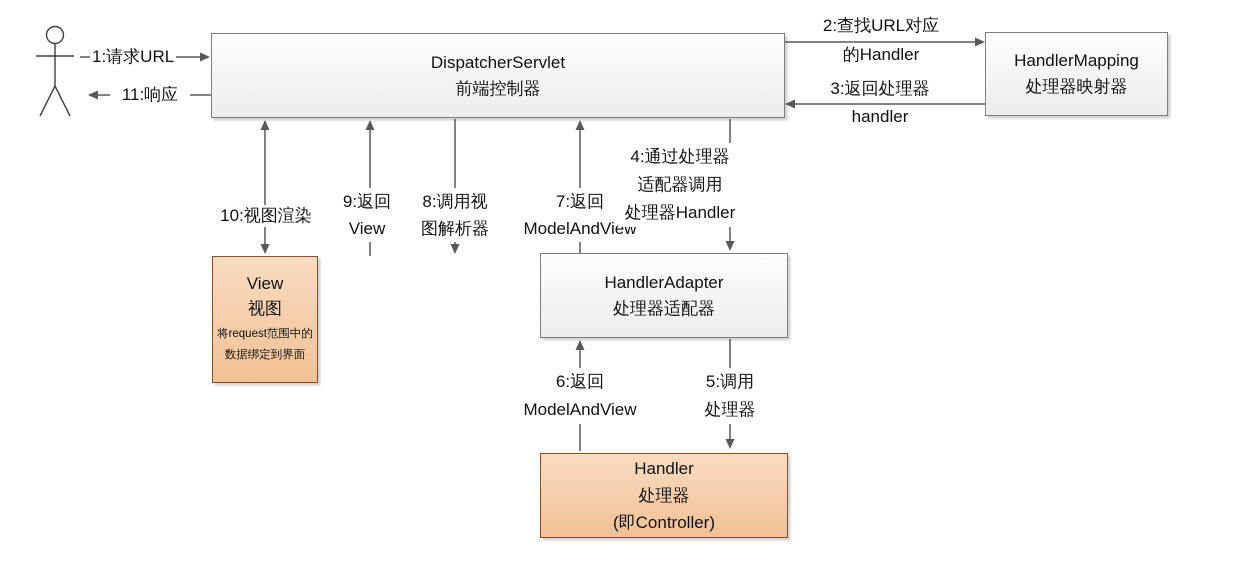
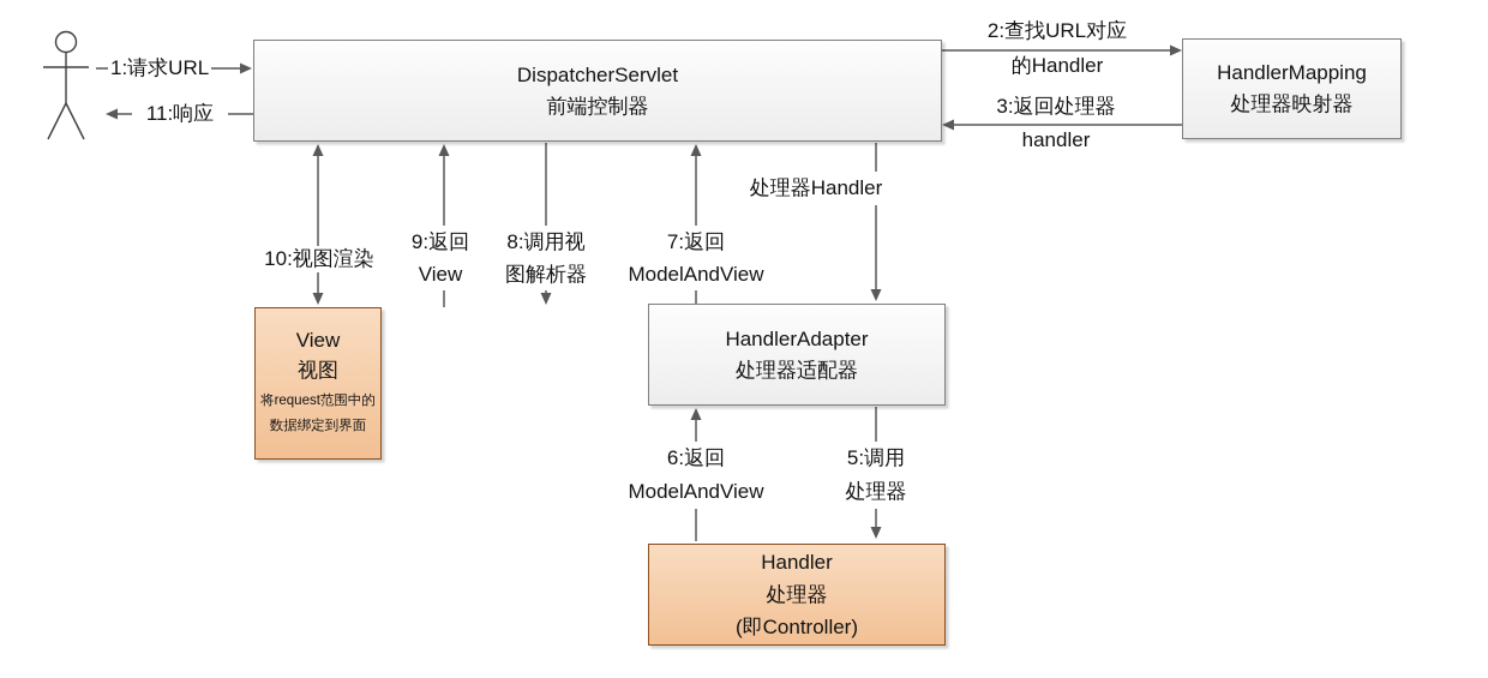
  DispatcherServlet
  前端控制器
  HandlerMapping
  处理器映射器
  View
  视图
  将request范围中的
  数据绑定到界面
  HandlerAdapter
  处理器适配器
  Handler
  处理器
  (即Controller)
  1:请求URL
  11:响应
  2:查找URL对应
  的Handler
  3:返回处理器
  handler
  10:视图渲染
  9:返回
  View
  8:调用视
  图解析器
  7:返回
  ModelAndView
- 4:通过处理器
- 适配器调用
  处理器Handler
  6:返回
  ModelAndView
  5:调用
  处理器
